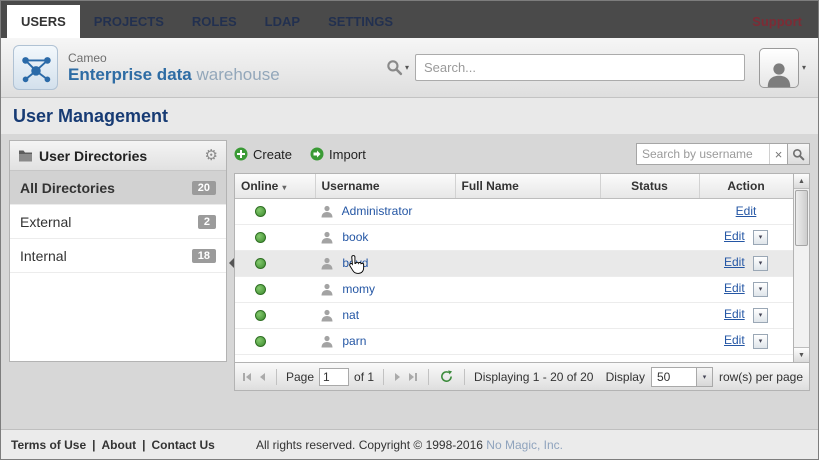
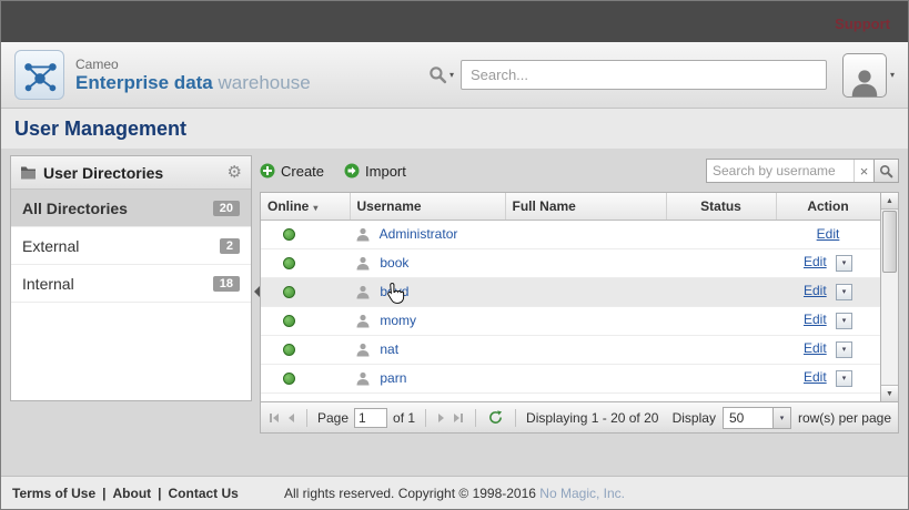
- USERS
- PROJECTS
- ROLES
- LDAP
- SETTINGS
  Support
  Cameo
  Enterprise data warehouse
  ▾
  Search...
  ▾
  User Management
  User Directories
  ⚙
  All Directories
  20
  External
  2
  Internal
  18
  Create
  Import
  Search by username
  ×
  Online ▾	Username	Full Name	Status	Action
  	Administrator			Edit
  	book			Edit
  	momy			Edit
  	nat			Edit
  	parn			Edit
  Page
  1
  of 1
  Displaying 1 - 20 of 20
  Display
  50
  row(s) per page
  All rights reserved. Copyright © 1998-2016 No Magic, Inc.
  Terms of Use
  |
  About
  |
  Contact Us
